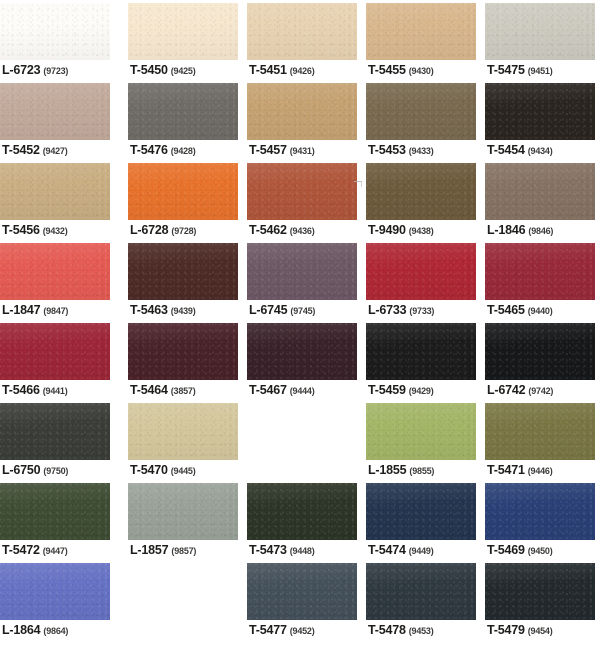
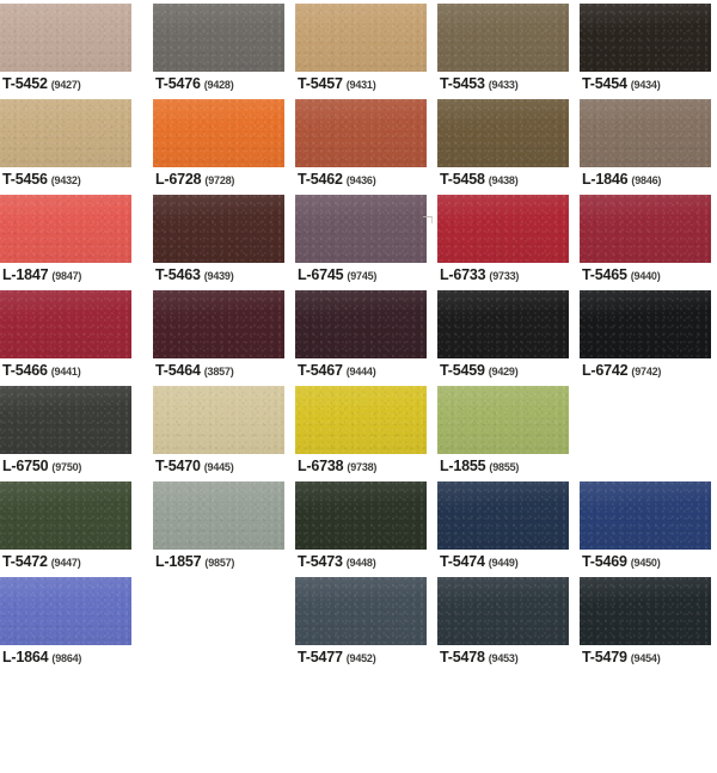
- L-6723 (9723)
- T-5450 (9425)
- T-5451 (9426)
- T-5455 (9430)
- T-5475 (9451)
  T-5452 (9427)
  T-5476 (9428)
  T-5457 (9431)
  T-5453 (9433)
  T-5454 (9434)
  T-5456 (9432)
  L-6728 (9728)
  T-5462 (9436)
- T-9490 (9438)
+ T-5458 (9438)
  L-1846 (9846)
  L-1847 (9847)
  T-5463 (9439)
  L-6745 (9745)
  L-6733 (9733)
  T-5465 (9440)
  T-5466 (9441)
  T-5464 (3857)
  T-5467 (9444)
  T-5459 (9429)
  L-6742 (9742)
  L-6750 (9750)
  T-5470 (9445)
+ L-6738 (9738)
  L-1855 (9855)
- T-5471 (9446)
  T-5472 (9447)
  L-1857 (9857)
  T-5473 (9448)
  T-5474 (9449)
  T-5469 (9450)
  L-1864 (9864)
  T-5477 (9452)
  T-5478 (9453)
  T-5479 (9454)
